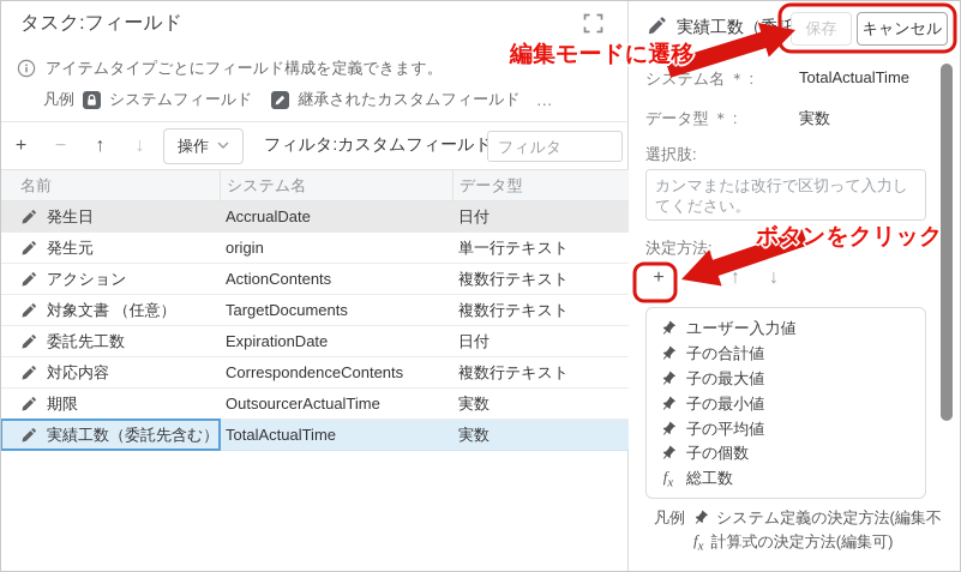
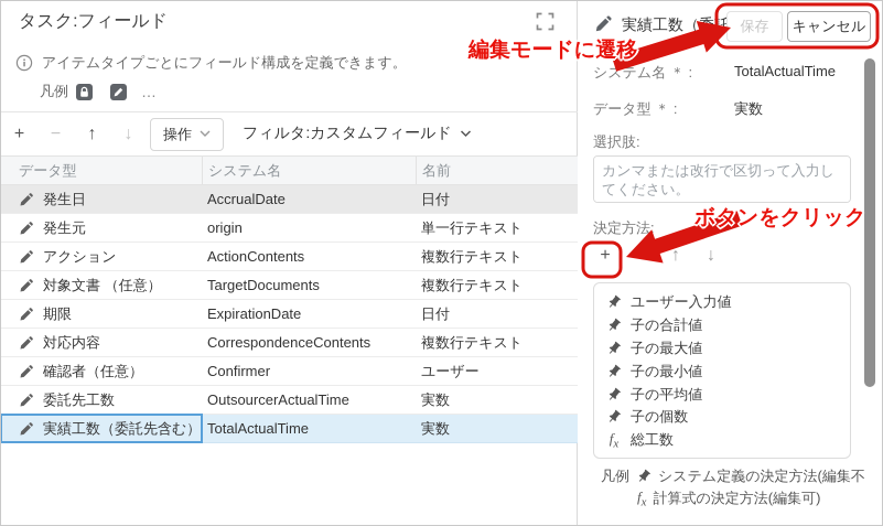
  タスク:フィールド
  アイテムタイプごとにフィールド構成を定義できます。
  凡例
- システムフィールド
- 継承されたカスタムフィールド
  …
  +
  −
  ↑
  ↓
  操作
  フィルタ:カスタムフィールド
- フィルタ
- 名前
+ データ型
  システム名
- データ型
+ 名前
  発生日
  AccrualDate
  日付
  発生元
  origin
  単一行テキスト
  アクション
  ActionContents
  複数行テキスト
  対象文書 （任意）
  TargetDocuments
  複数行テキスト
- 委託先工数
+ 期限
  ExpirationDate
  日付
  対応内容
  CorrespondenceContents
  複数行テキスト
+ 確認者（任意）
+ Confirmer
+ ユーザー
- 期限
+ 委託先工数
  OutsourcerActualTime
  実数
  実績工数（委託先含む）
  TotalActualTime
  実数
  保存
  キャンセル
  システム名 ＊ :
  TotalActualTime
  データ型 ＊ :
  実数
  選択肢:
  決定方法:
  +
  ↑
  ↓
  ユーザー入力値
  子の合計値
  子の最大値
  子の最小値
  子の平均値
  子の個数
  fx
  総工数
  凡例
  システム定義の決定方法(編集不
  fx
  計算式の決定方法(編集可)
  編集モードに遷移
  ボタンをクリック
